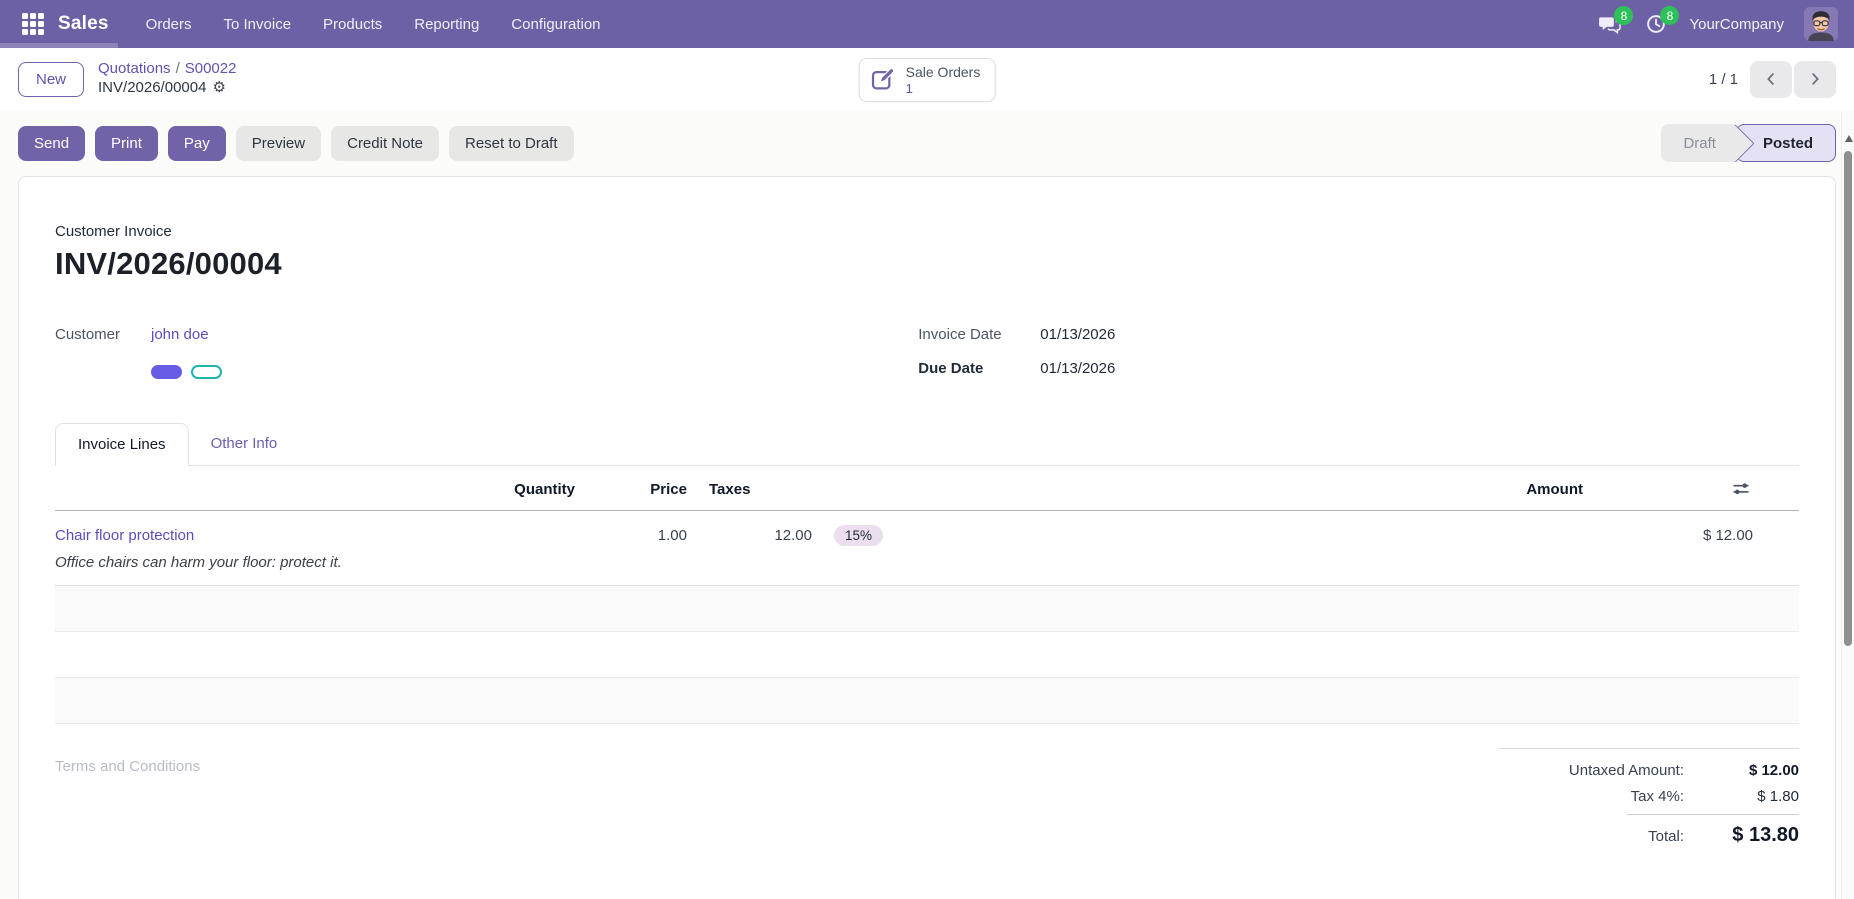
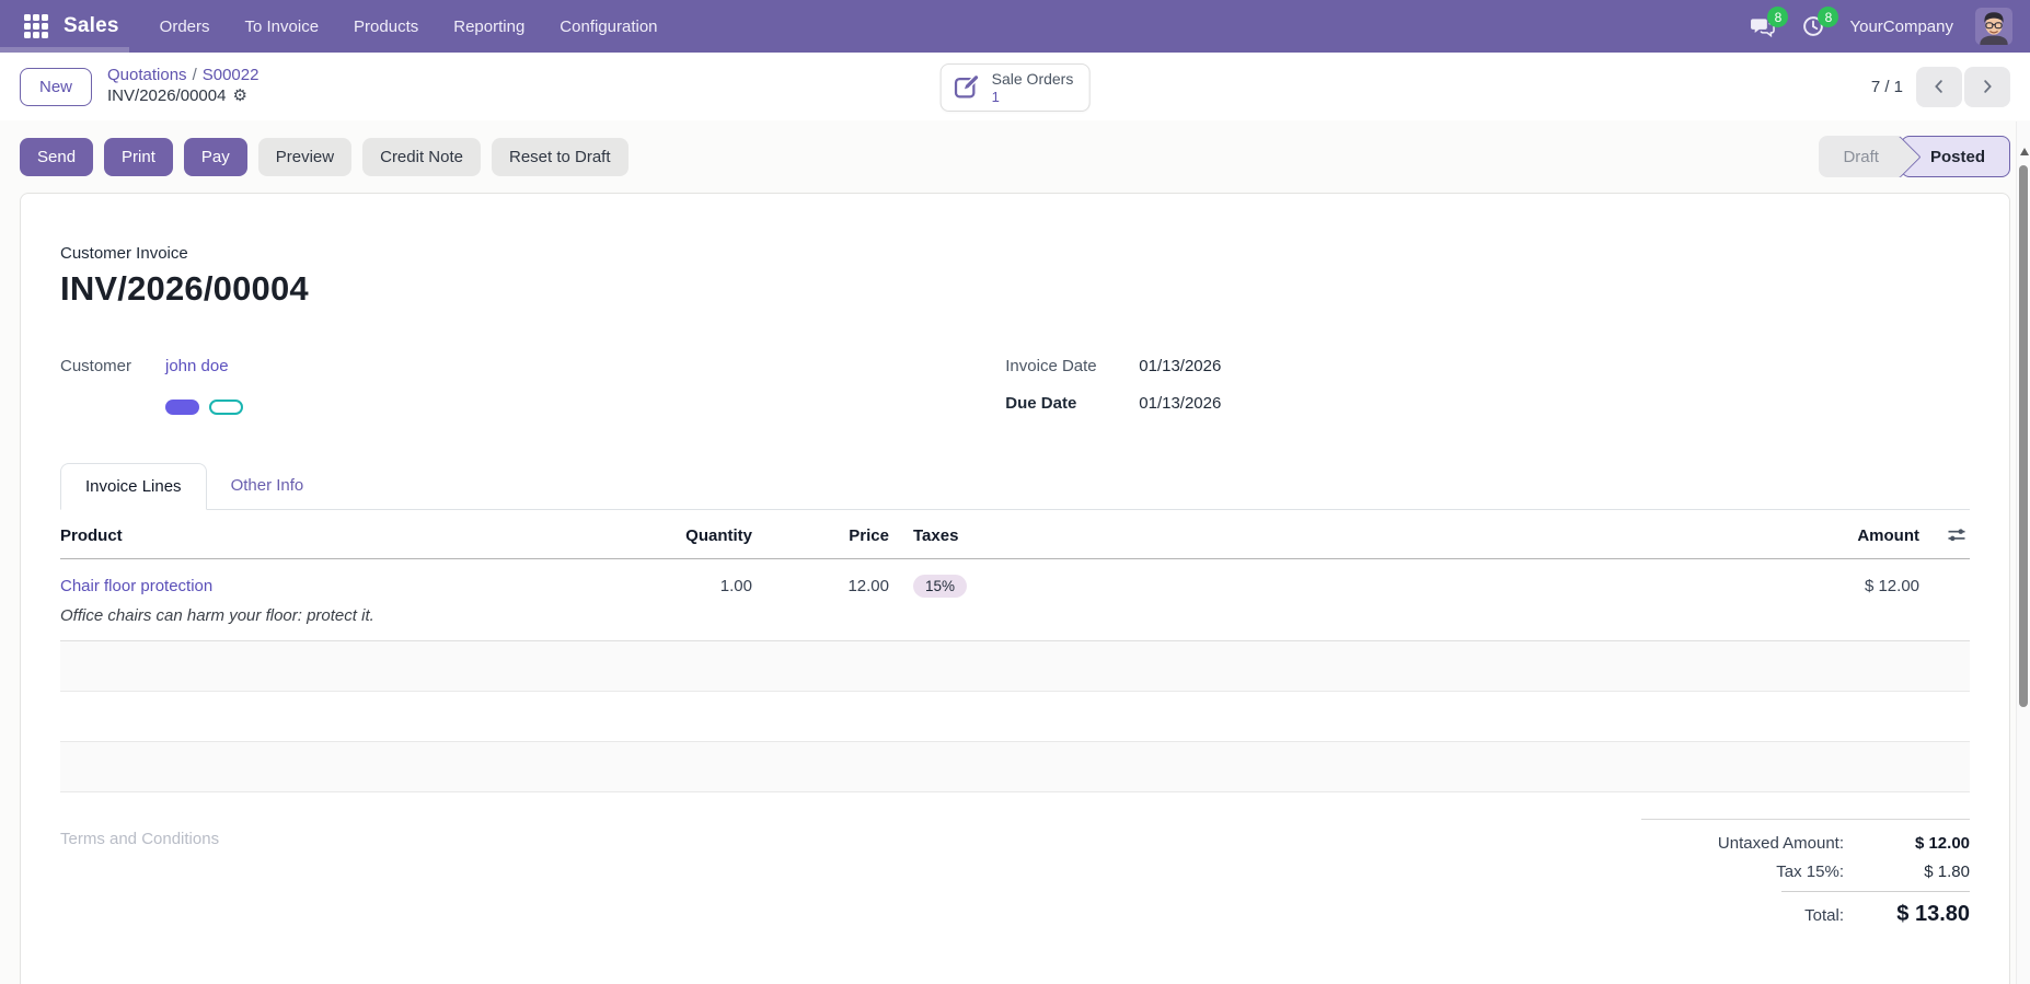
  Sales
  Orders
  To Invoice
  Products
  Reporting
  Configuration
  8
  8
  YourCompany
  New
  Quotations / S00022
  INV/2026/00004
  ⚙
  Sale Orders
  1
- 1 / 1
+ 7 / 1
  Send
  Print
  Pay
  Preview
  Credit Note
  Reset to Draft
  Draft
  Posted
  Customer Invoice
  INV/2026/00004
  Customer
  john doe
  Invoice Date
  01/13/2026
  Due Date
  01/13/2026
  Invoice Lines
  Other Info
+ Product
  Quantity
  Price
  Taxes
  Amount
  Chair floor protection
  1.00
  12.00
  15%
  $ 12.00
  Office chairs can harm your floor: protect it.
  Terms and Conditions
  Untaxed Amount:
  $ 12.00
- Tax 4%:
+ Tax 15%:
  $ 1.80
  Total:
  $ 13.80
